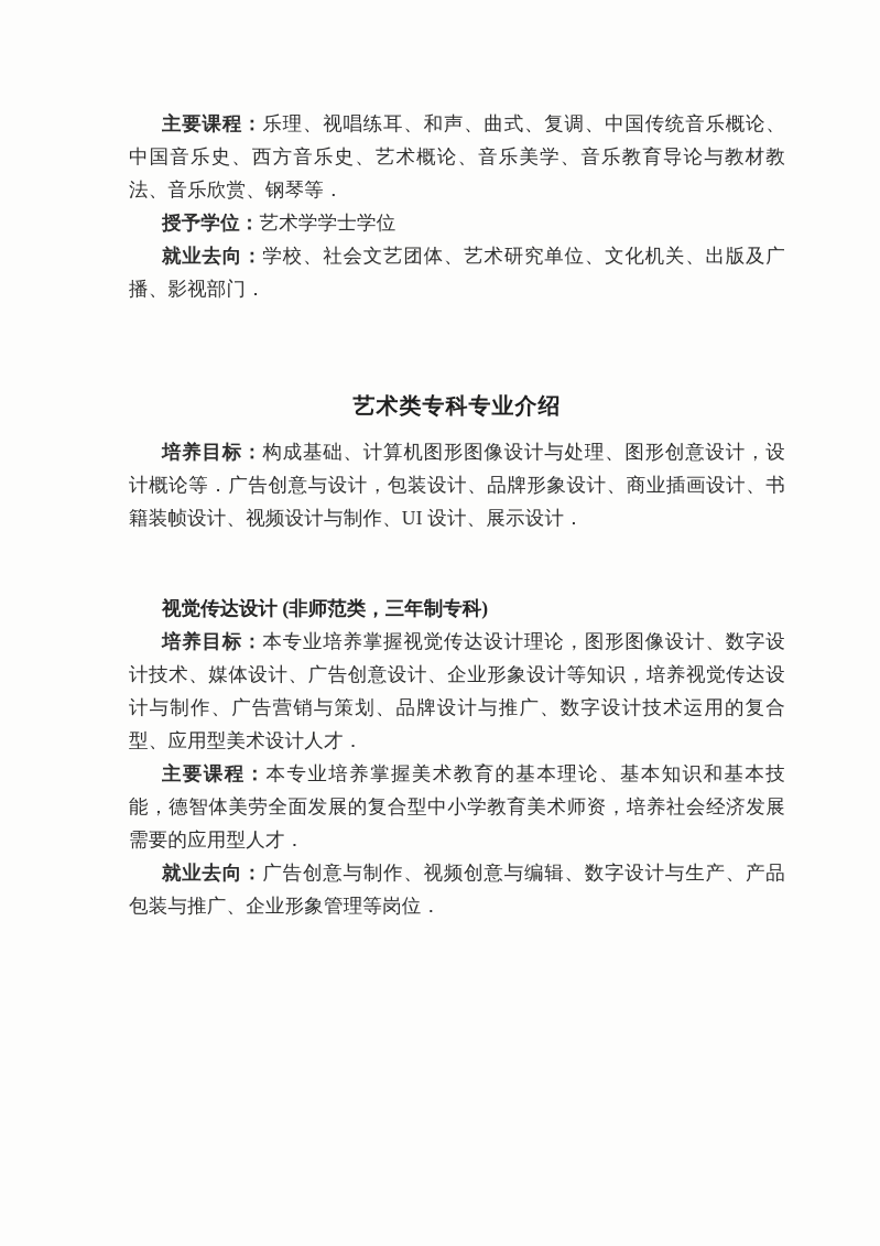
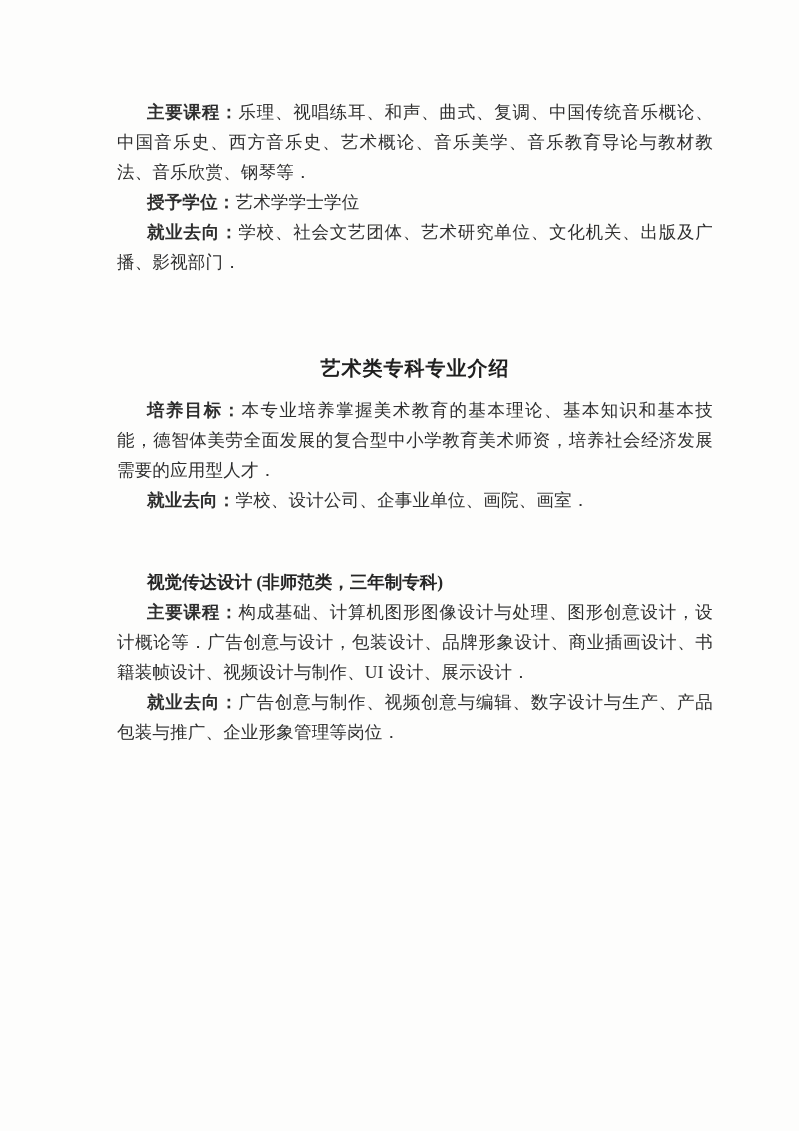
  主要课程：乐理、视唱练耳、和声、曲式、复调、中国传统音乐概论、中国音乐史、西方音乐史、艺术概论、音乐美学、音乐教育导论与教材教法、音乐欣赏、钢琴等．
  授予学位：艺术学学士学位
  就业去向：学校、社会文艺团体、艺术研究单位、文化机关、出版及广播、影视部门．
  艺术类专科专业介绍
- 培养目标：构成基础、计算机图形图像设计与处理、图形创意设计，设计概论等．广告创意与设计，包装设计、品牌形象设计、商业插画设计、书籍装帧设计、视频设计与制作、UI 设计、展示设计．
+ 培养目标：本专业培养掌握美术教育的基本理论、基本知识和基本技能，德智体美劳全面发展的复合型中小学教育美术师资，培养社会经济发展需要的应用型人才．
+ 就业去向：学校、设计公司、企事业单位、画院、画室．
  视觉传达设计 (非师范类，三年制专科)
- 培养目标：本专业培养掌握视觉传达设计理论，图形图像设计、数字设计技术、媒体设计、广告创意设计、企业形象设计等知识，培养视觉传达设计与制作、广告营销与策划、品牌设计与推广、数字设计技术运用的复合型、应用型美术设计人才．
- 主要课程：本专业培养掌握美术教育的基本理论、基本知识和基本技能，德智体美劳全面发展的复合型中小学教育美术师资，培养社会经济发展需要的应用型人才．
+ 主要课程：构成基础、计算机图形图像设计与处理、图形创意设计，设计概论等．广告创意与设计，包装设计、品牌形象设计、商业插画设计、书籍装帧设计、视频设计与制作、UI 设计、展示设计．
  就业去向：广告创意与制作、视频创意与编辑、数字设计与生产、产品包装与推广、企业形象管理等岗位．
